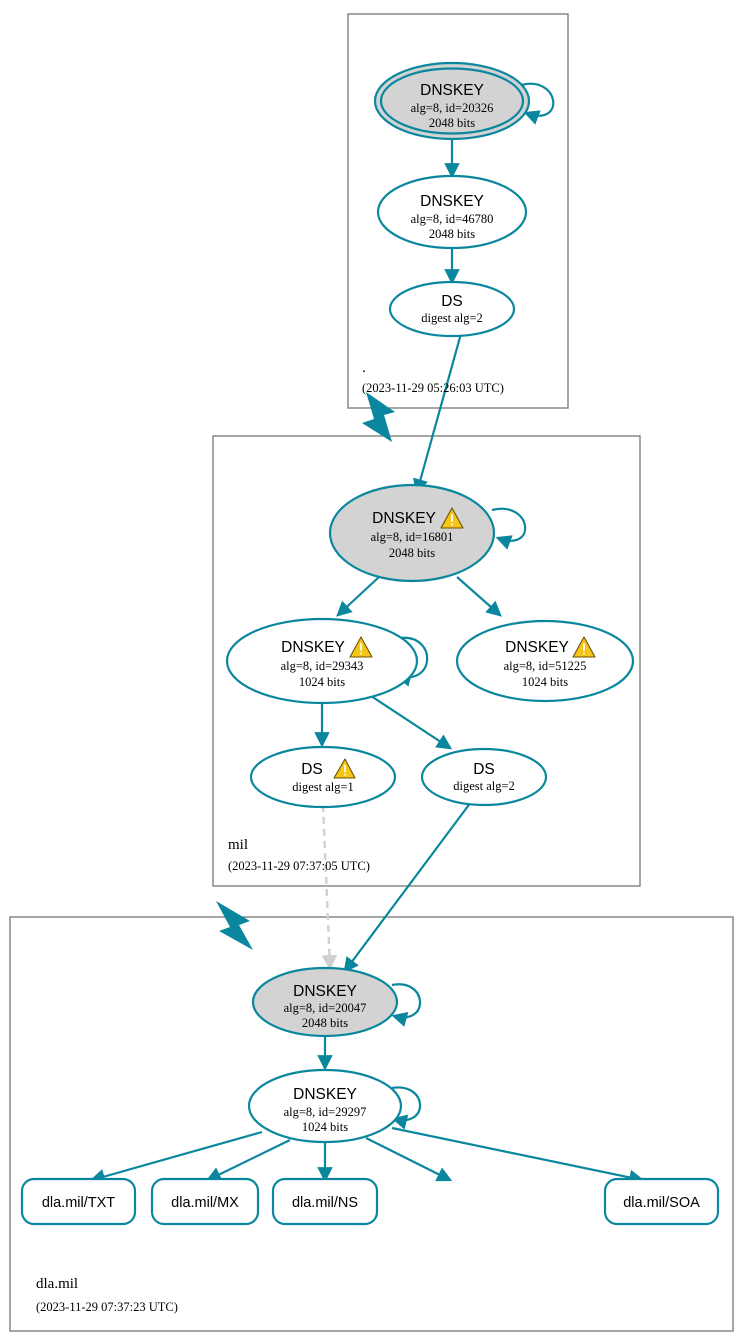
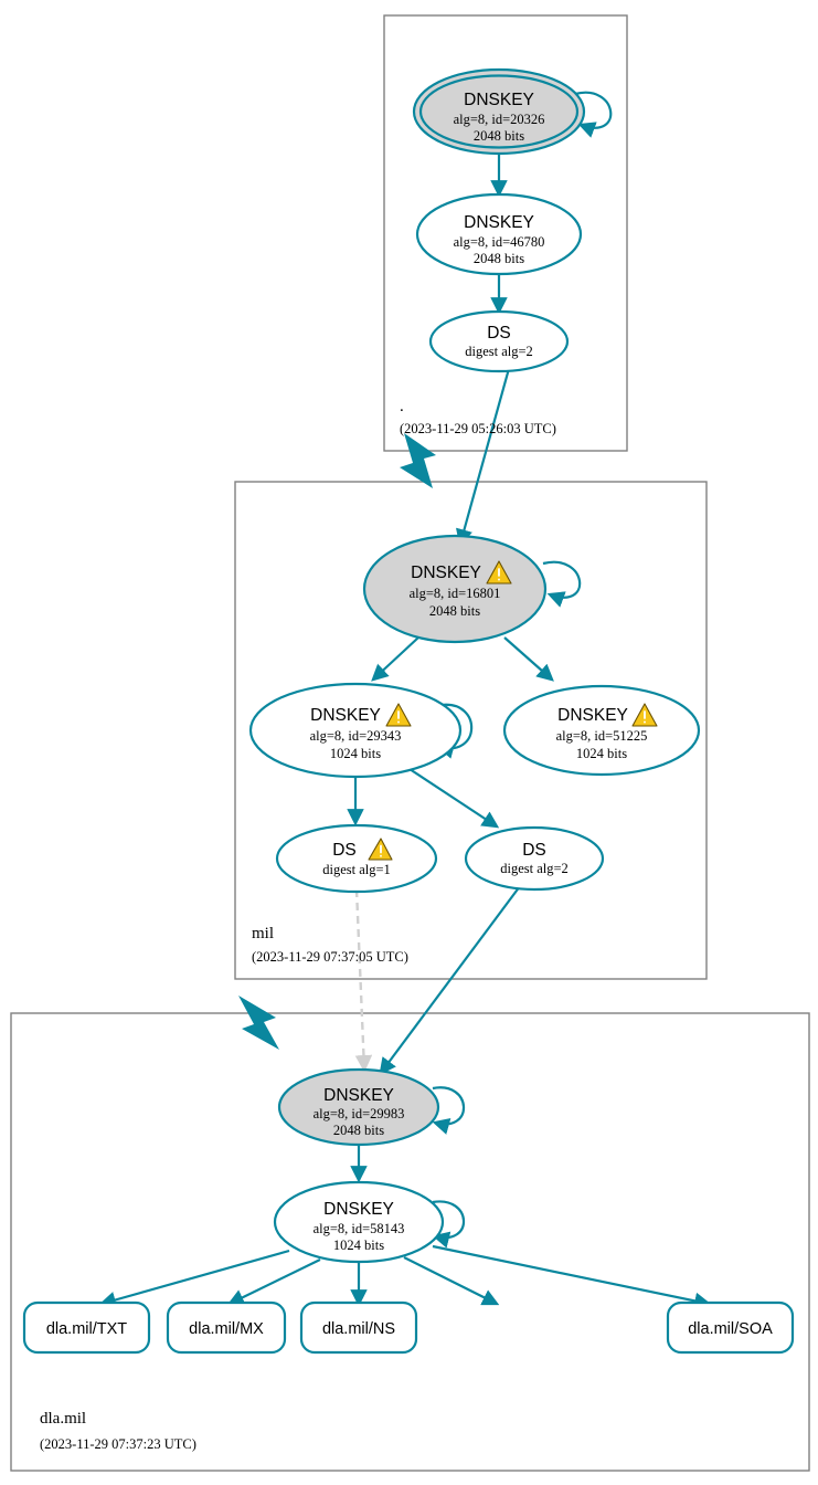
  DNSKEY
  alg=8, id=20326
  2048 bits
  DNSKEY
  alg=8, id=46780
  2048 bits
  DS
  digest alg=2
  .
  (2023-11-29 05:26:03 UTC)
  DNSKEY
  alg=8, id=16801
  2048 bits
  DNSKEY
  alg=8, id=29343
  1024 bits
  DNSKEY
  alg=8, id=51225
  1024 bits
  DS
  digest alg=1
  DS
  digest alg=2
  mil
  (2023-11-29 07:37:05 UTC)
  DNSKEY
- alg=8, id=20047
+ alg=8, id=29983
  2048 bits
  DNSKEY
- alg=8, id=29297
+ alg=8, id=58143
  1024 bits
  dla.mil/TXT
  dla.mil/MX
  dla.mil/NS
  dla.mil/SOA
  dla.mil
  (2023-11-29 07:37:23 UTC)
